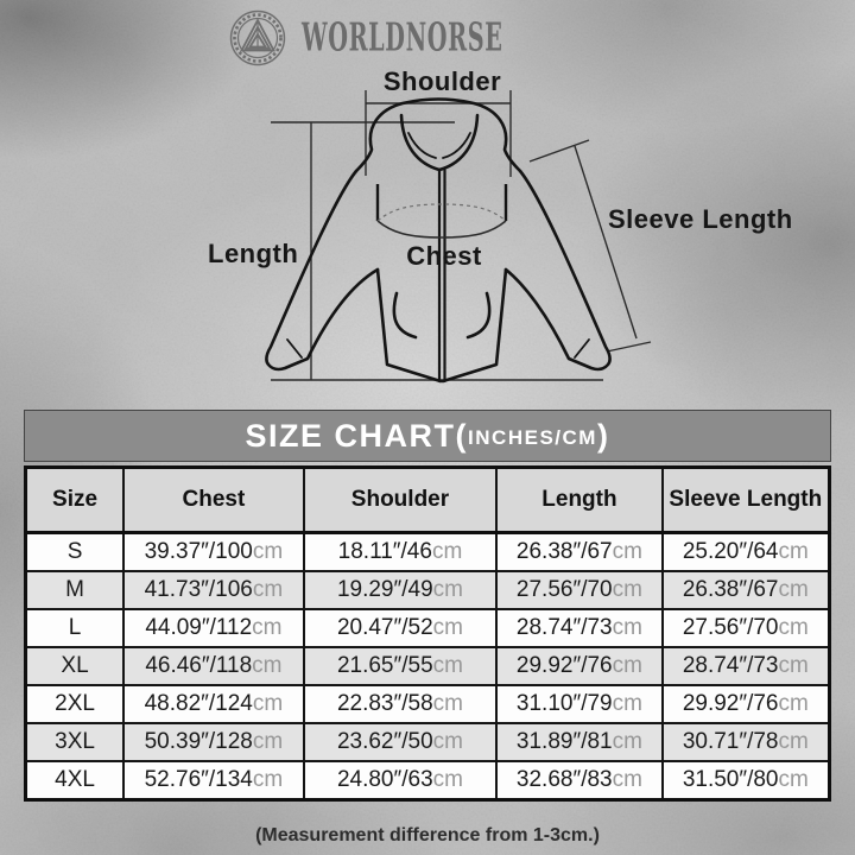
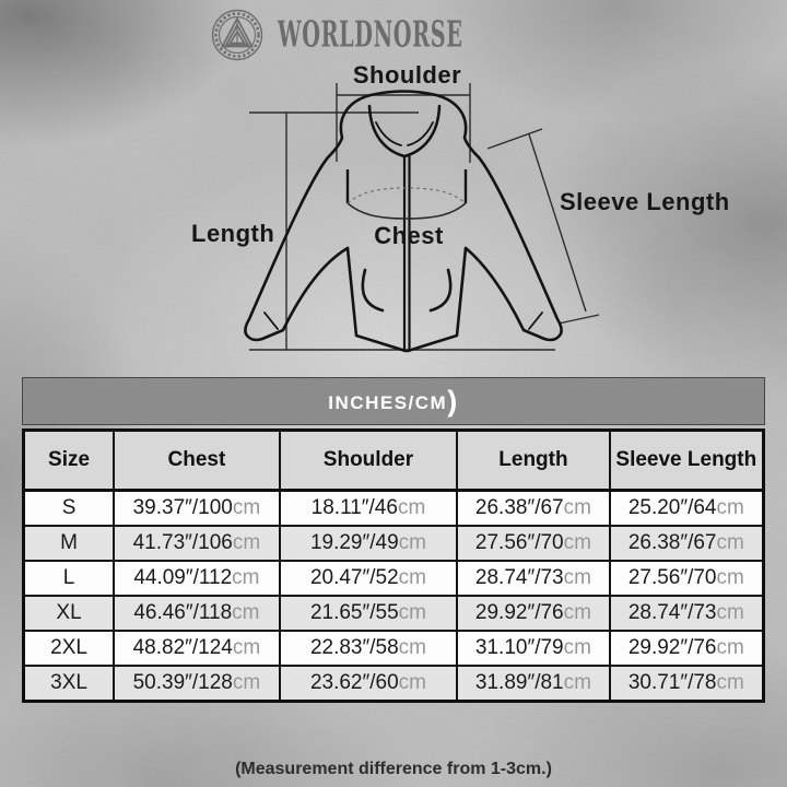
  WORLDNORSE
  Shoulder
  Length
  Chest
  Sleeve Length
- SIZE CHART(
  INCHES/CM
  )
  Size	Chest	Shoulder	Length	Sleeve Length
  S	39.37″/100cm	18.11″/46cm	26.38″/67cm	25.20″/64cm
  M	41.73″/106cm	19.29″/49cm	27.56″/70cm	26.38″/67cm
  L	44.09″/112cm	20.47″/52cm	28.74″/73cm	27.56″/70cm
  XL	46.46″/118cm	21.65″/55cm	29.92″/76cm	28.74″/73cm
  2XL	48.82″/124cm	22.83″/58cm	31.10″/79cm	29.92″/76cm
- 3XL	50.39″/128cm	23.62″/50cm	31.89″/81cm	30.71″/78cm
+ 3XL	50.39″/128cm	23.62″/60cm	31.89″/81cm	30.71″/78cm
- 4XL	52.76″/134cm	24.80″/63cm	32.68″/83cm	31.50″/80cm
  (Measurement difference from 1-3cm.)
